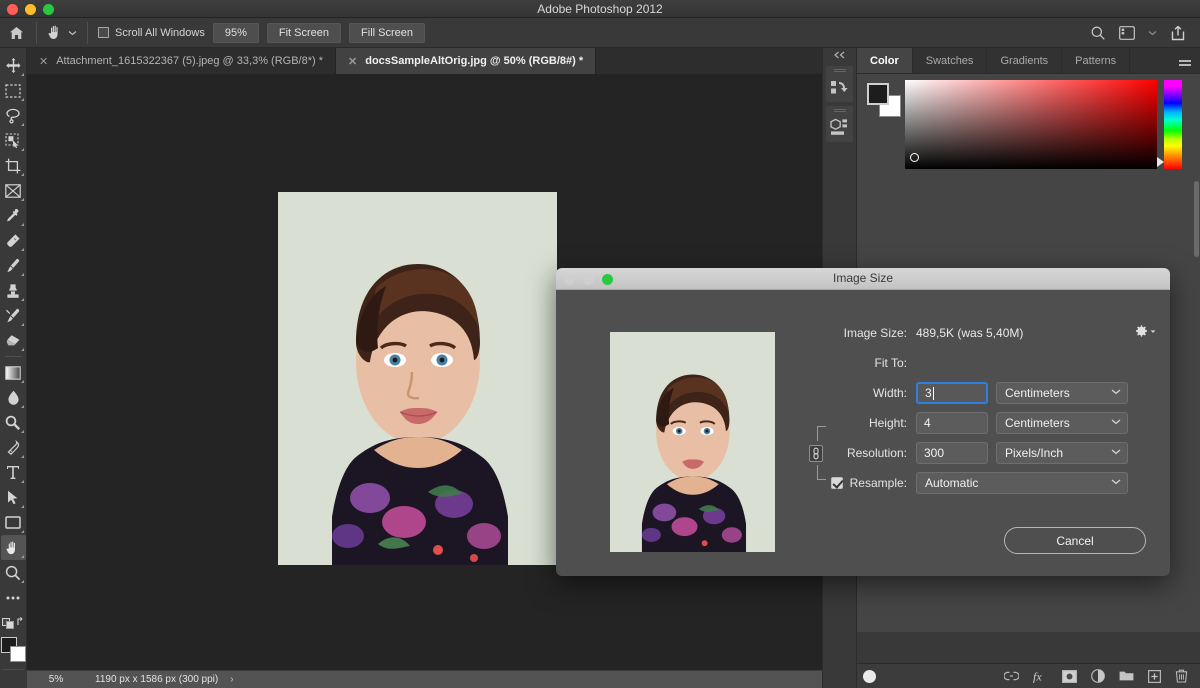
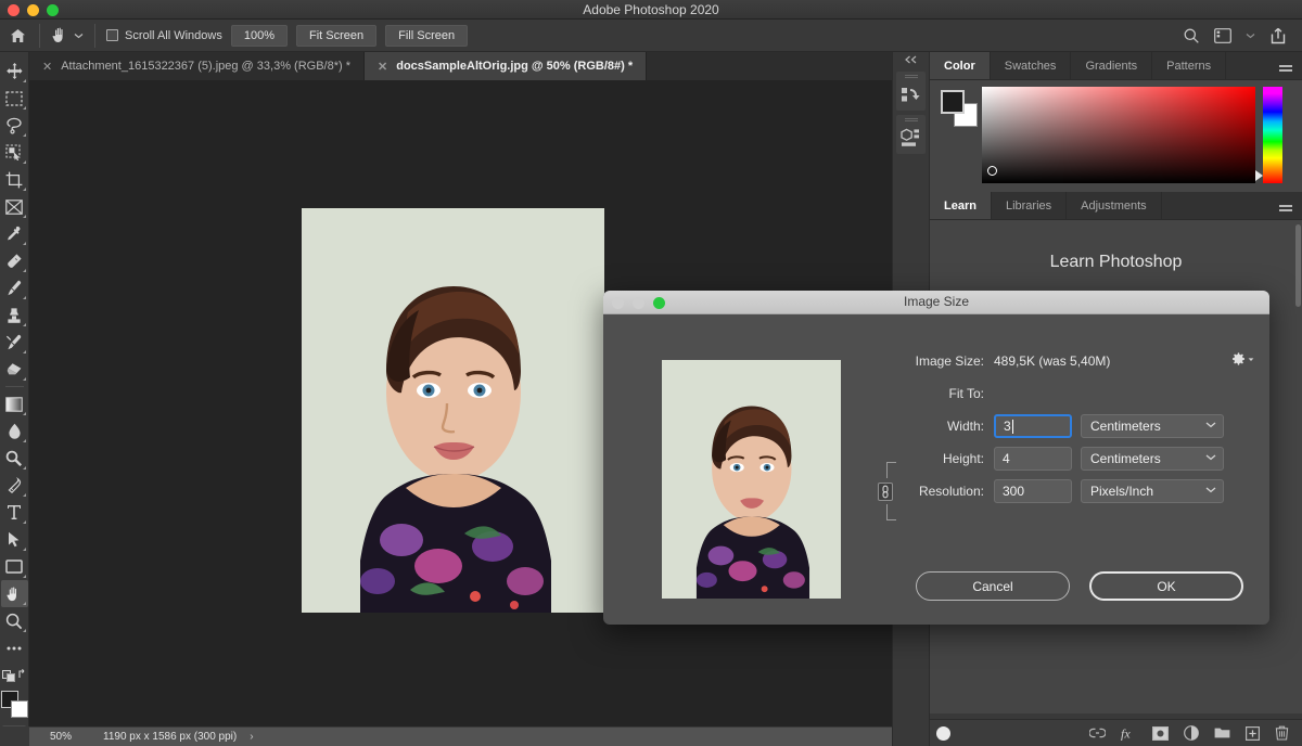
- Adobe Photoshop 2012
+ Adobe Photoshop 2020
  Scroll All Windows
- 95%
+ 100%
  Fit Screen
  Fill Screen
  ✕
  Attachment_1615322367 (5).jpeg @ 33,3% (RGB/8*) *
  ✕
  docsSampleAltOrig.jpg @ 50% (RGB/8#) *
- 5%
+ 50%
  1190 px x 1586 px (300 ppi)
  ›
  Color
  Swatches
  Gradients
  Patterns
+ Learn
+ Libraries
+ Adjustments
+ Learn Photoshop
  fx
  Image Size
  Image Size:
  489,5K (was 5,40M)
  Fit To:
  Width:
  3
  Centimeters
  Height:
  4
  Centimeters
  Resolution:
  300
  Pixels/Inch
- Resample:
- Automatic
  Cancel
+ OK
